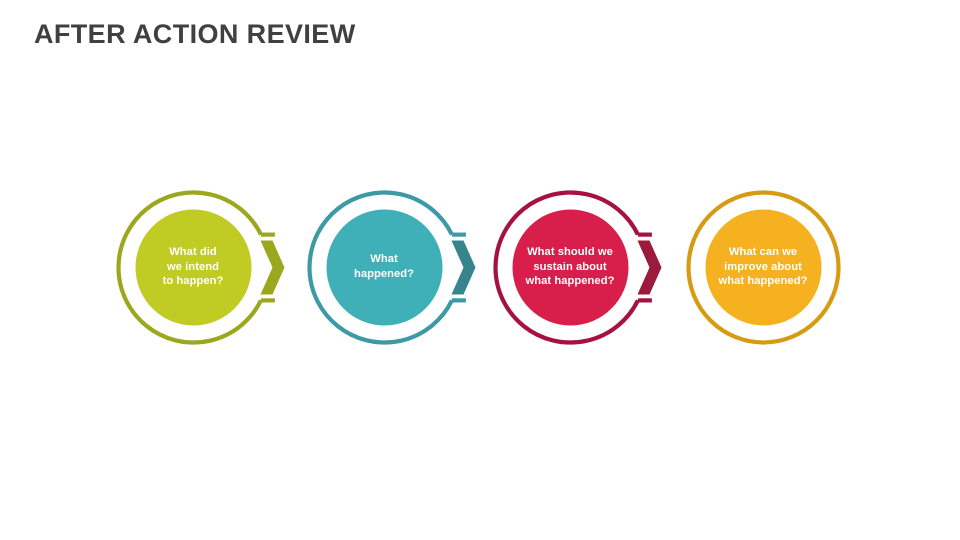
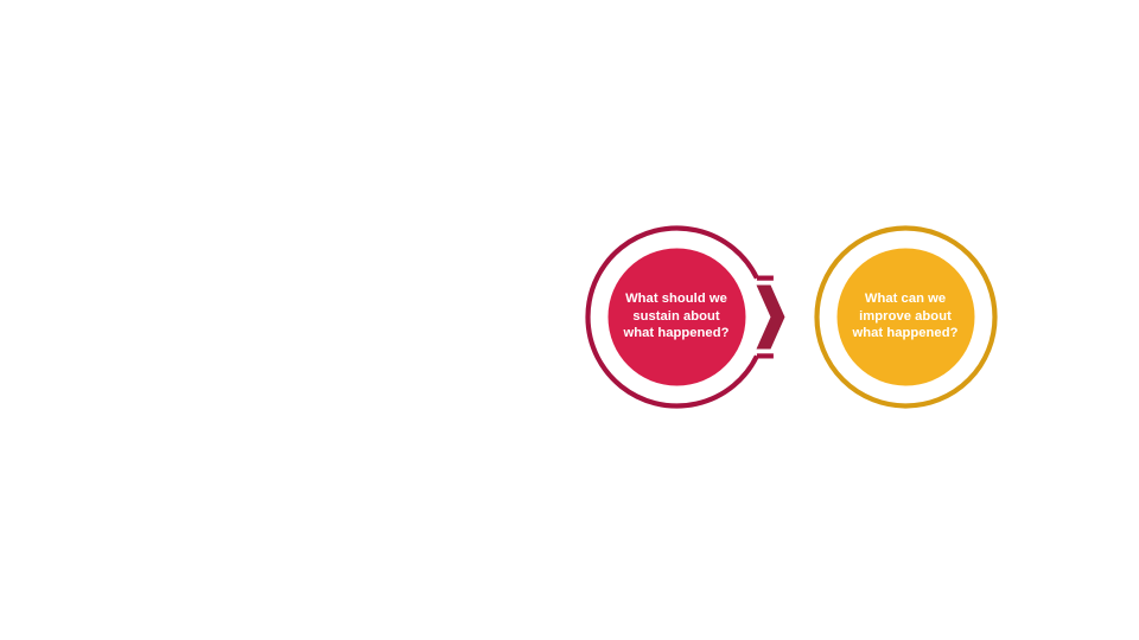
- AFTER ACTION REVIEW
- What did
- we intend
- to happen?
- What
- happened?
  What should we
  sustain about
  what happened?
  What can we
  improve about
  what happened?
